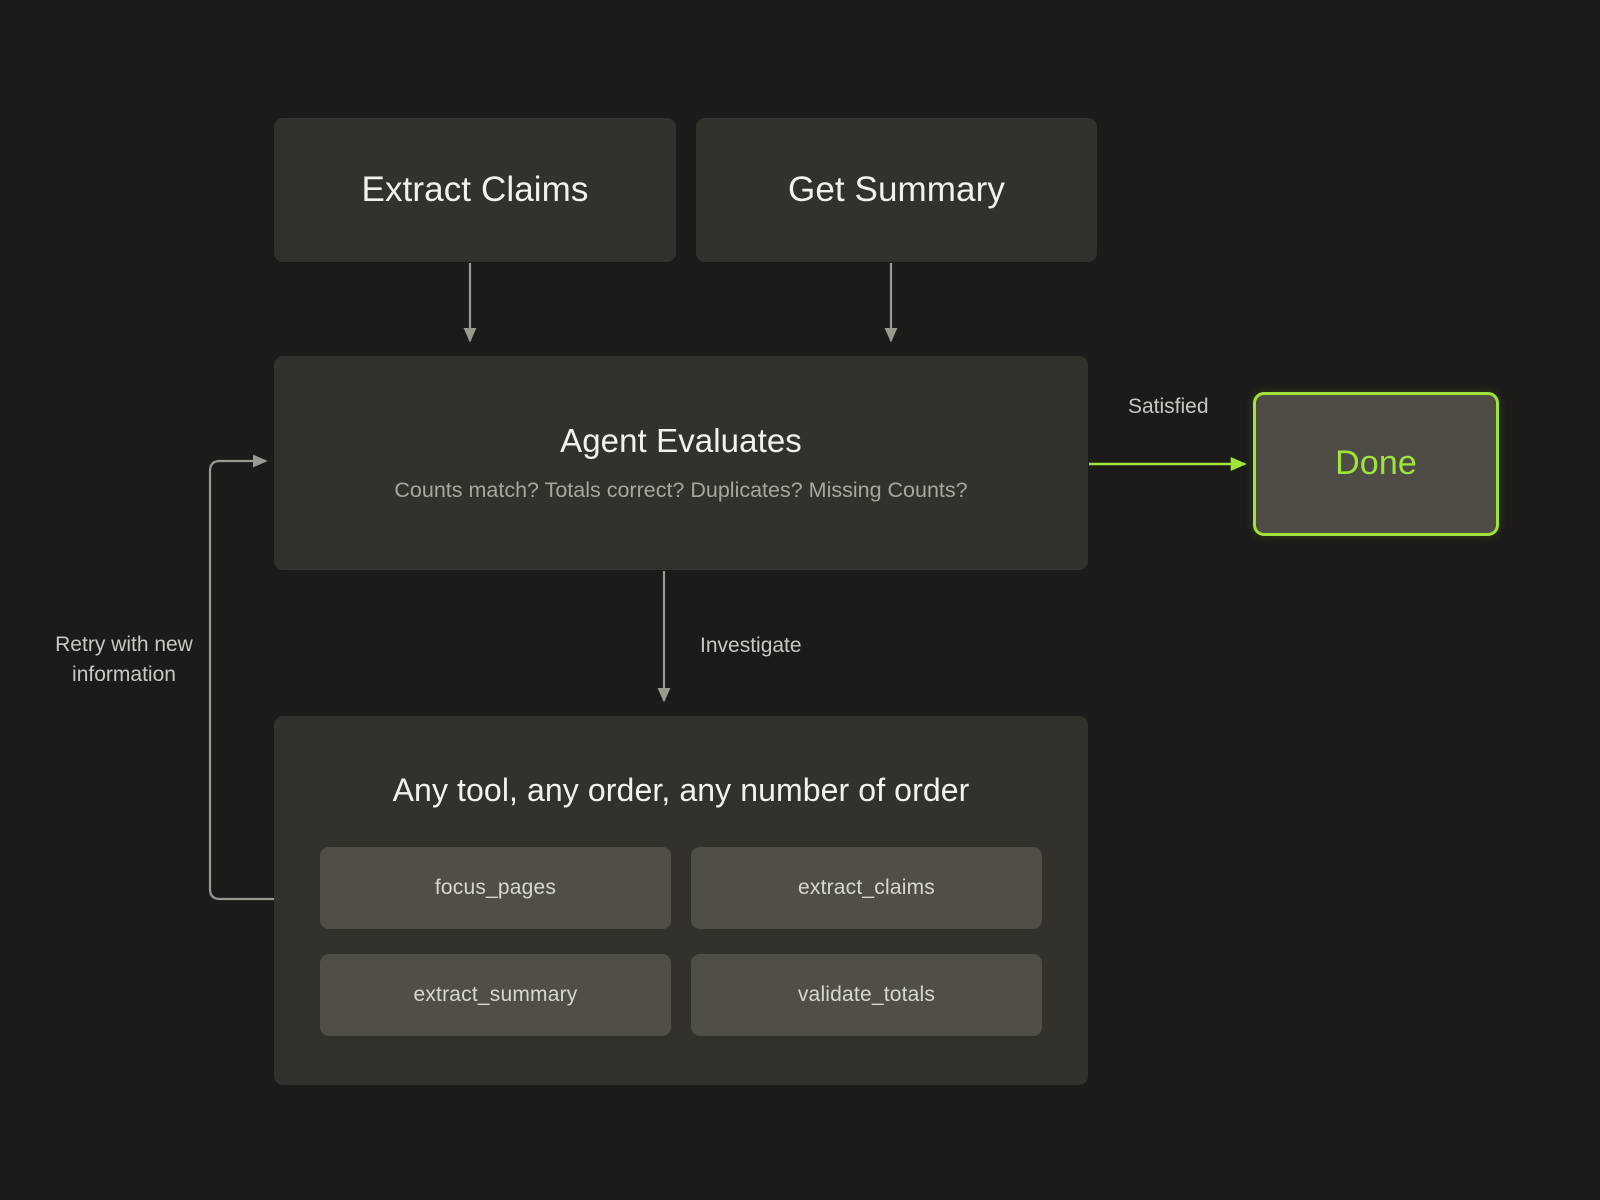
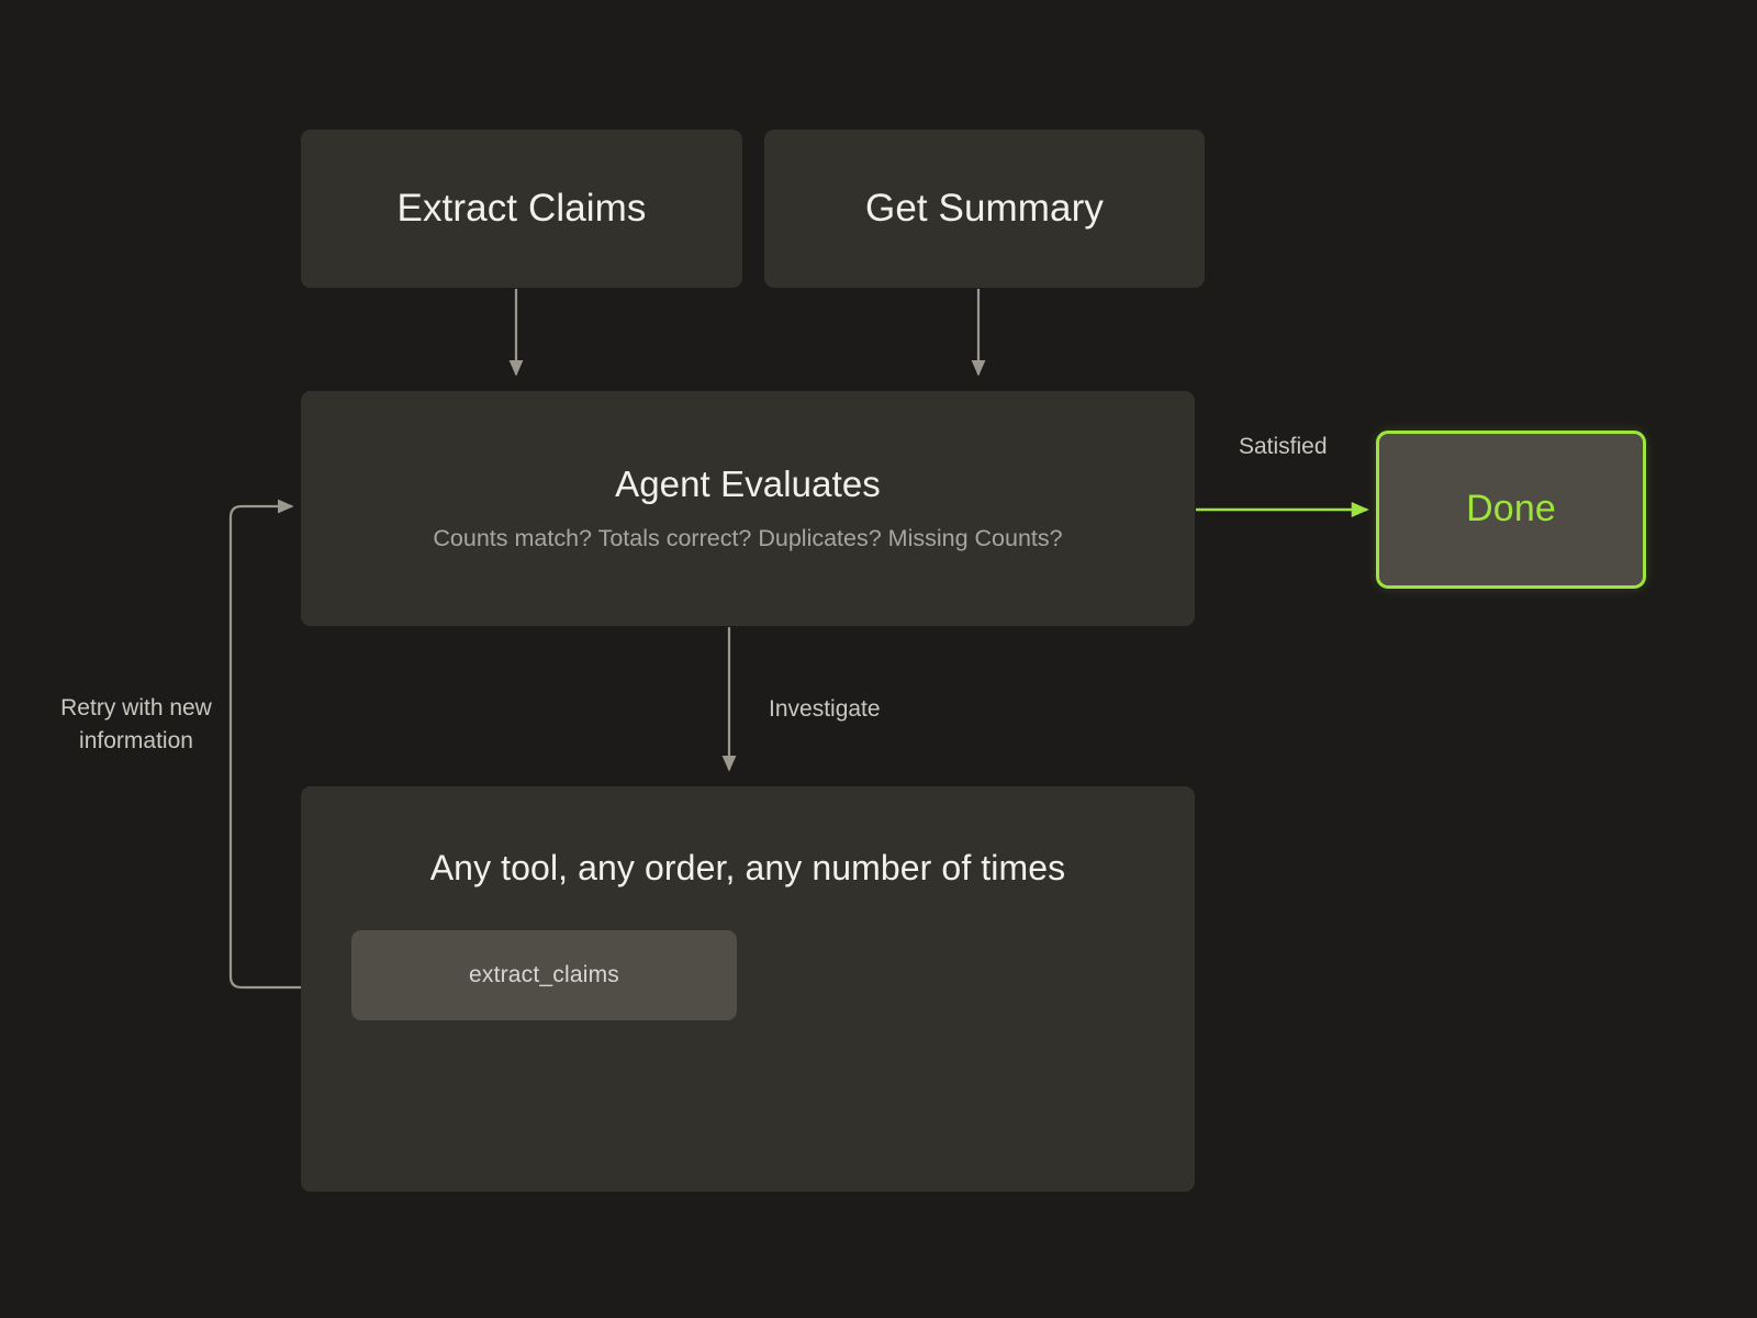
  Extract Claims
  Get Summary
  Agent Evaluates
  Counts match? Totals correct? Duplicates? Missing Counts?
  Done
- Any tool, any order, any number of order
+ Any tool, any order, any number of times
- focus_pages
  extract_claims
- extract_summary
- validate_totals
  Satisfied
  Investigate
  Retry with new information
